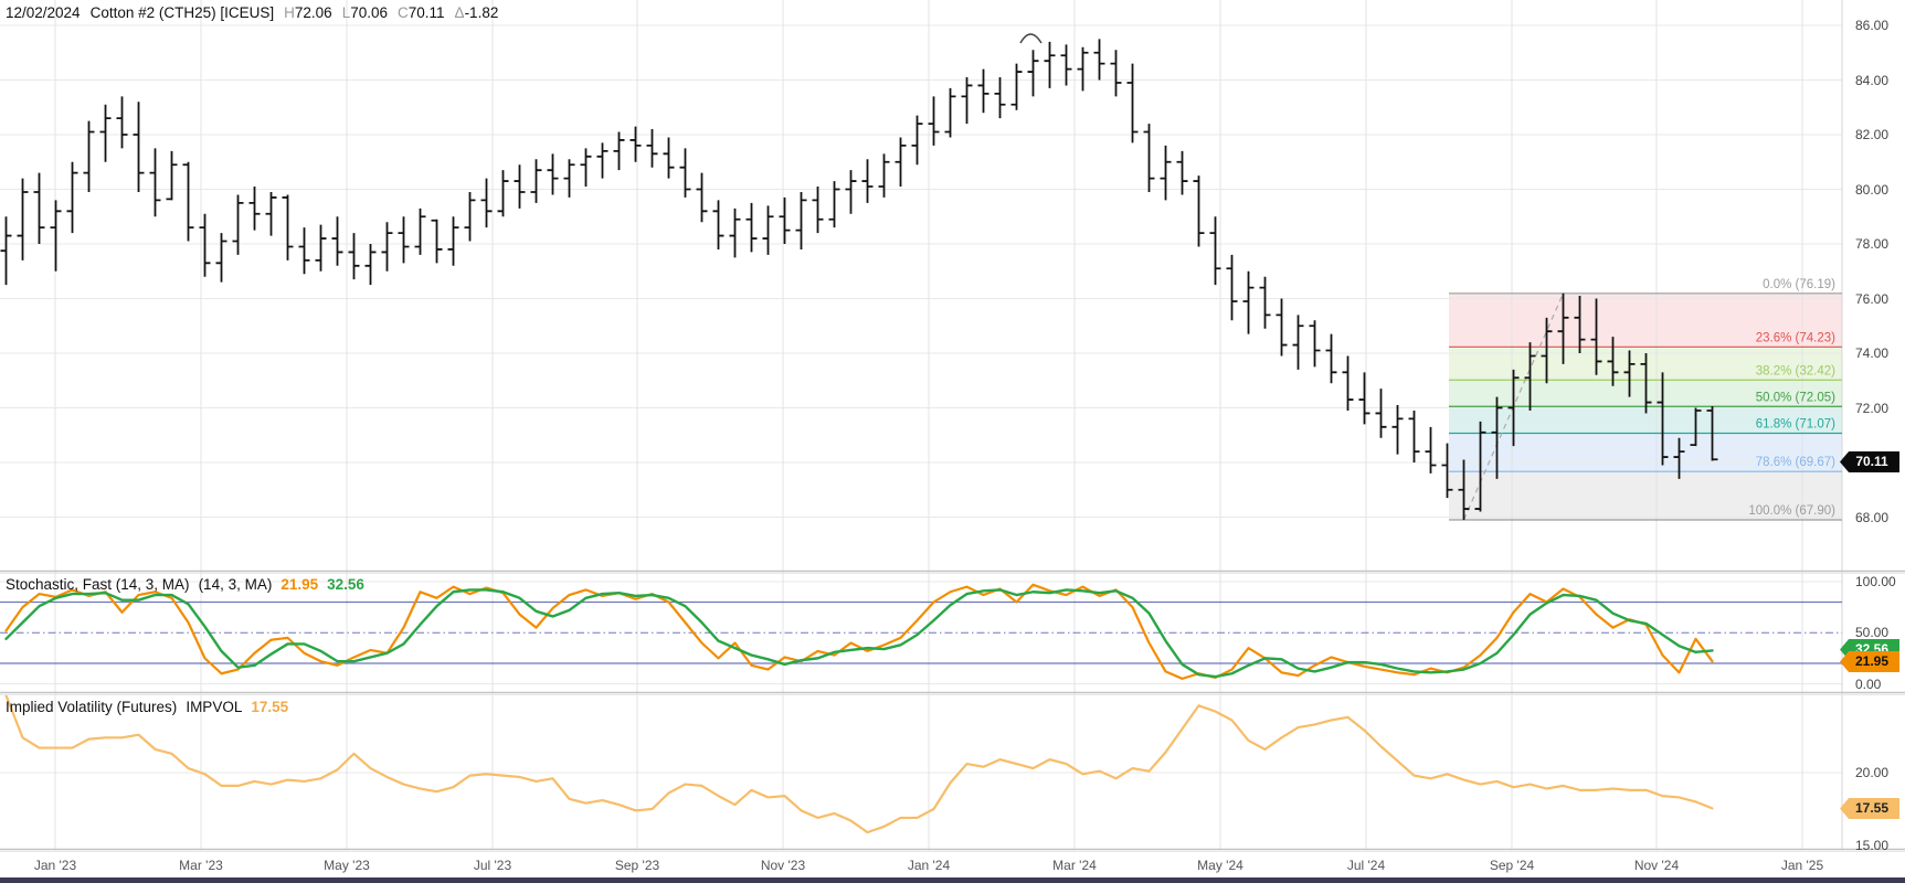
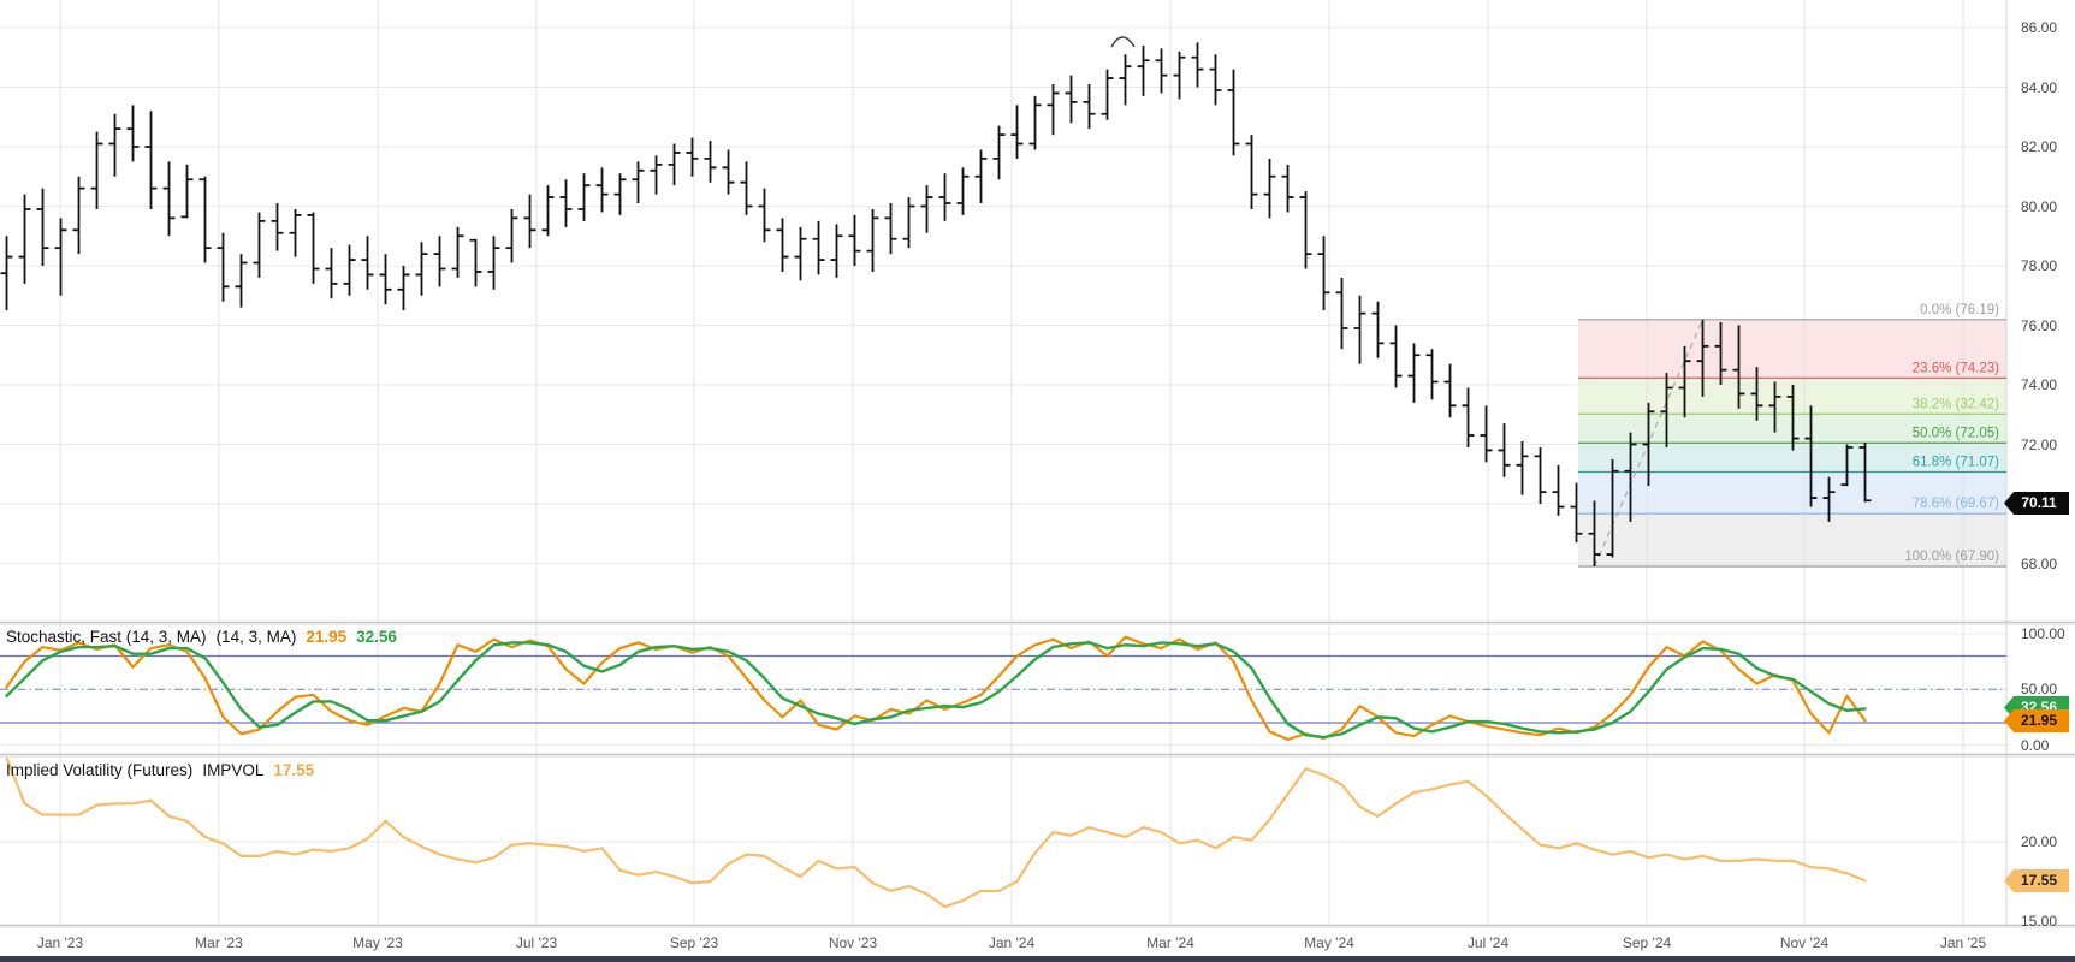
  0.0% (76.19)
  23.6% (74.23)
  38.2% (32.42)
  50.0% (72.05)
  61.8% (71.07)
  78.6% (69.67)
  100.0% (67.90)
- 12/02/2024 Cotton #2 (CTH25) [ICEUS] H72.06 L70.06 C70.11 Δ-1.82
  Stochastic, Fast (14, 3, MA) (14, 3, MA) 21.95 32.56
  Implied Volatility (Futures) IMPVOL 17.55
  86.00
  84.00
  82.00
  80.00
  78.00
  76.00
  74.00
  72.00
  68.00
  100.00
  50.00
  0.00
  20.00
  15.00
  Jan '23
  Mar '23
  May '23
  Jul '23
  Sep '23
  Nov '23
  Jan '24
  Mar '24
  May '24
  Jul '24
  Sep '24
  Nov '24
  Jan '25
  32.56
  21.95
  70.11
  17.55
